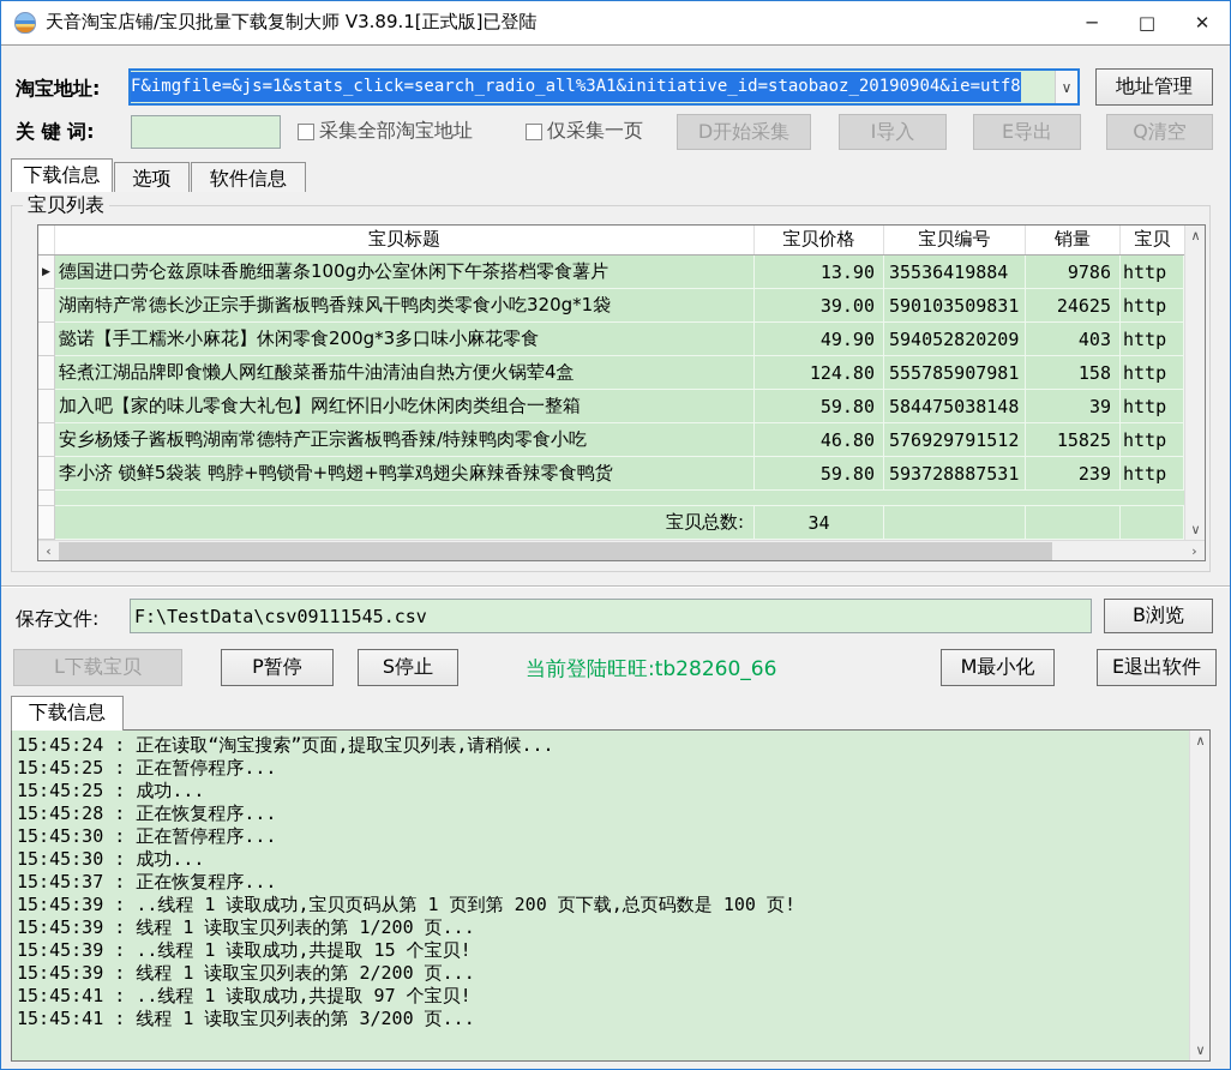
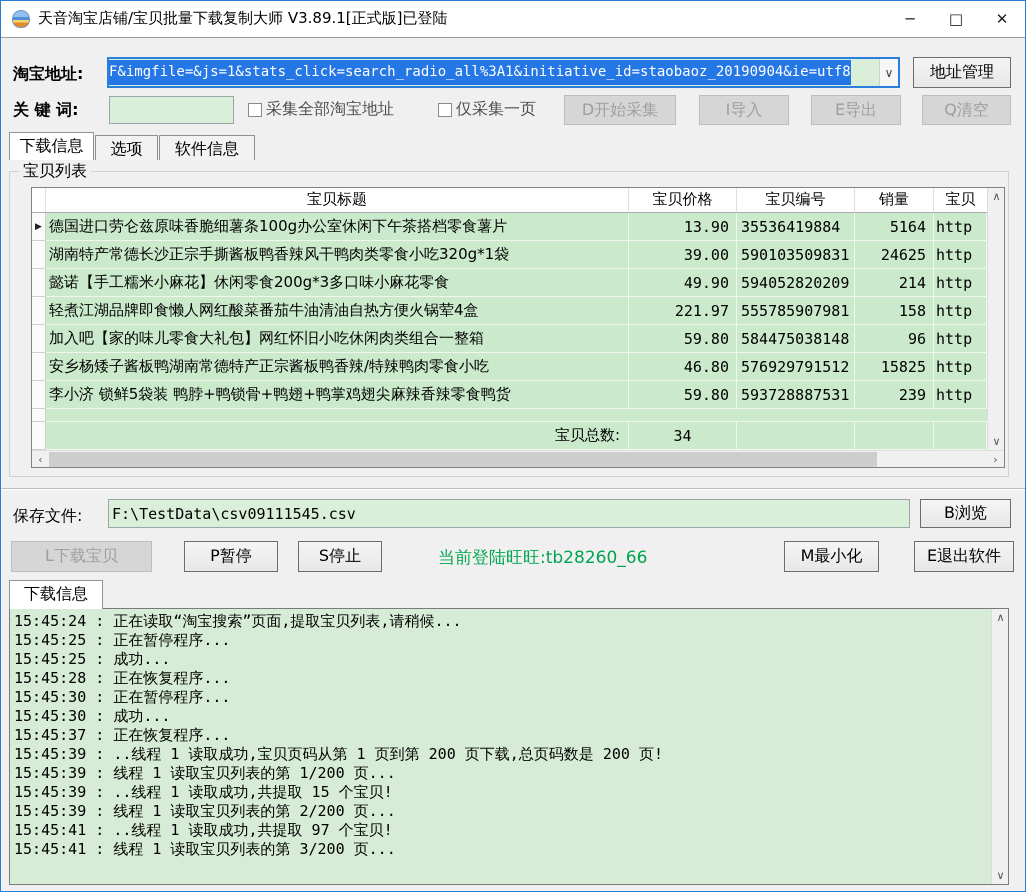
  天音淘宝店铺/宝贝批量下载复制大师 V3.89.1[正式版]已登陆
  ─
  □
  ✕
  淘宝地址:
  F&imgfile=&js=1&stats_click=search_radio_all%3A1&initiative_id=staobaoz_20190904&ie=utf8
  ∨
  地址管理
  关 键 词:
  采集全部淘宝地址
  仅采集一页
  D开始采集
  I导入
  E导出
  Q清空
  下载信息
  选项
  软件信息
  宝贝列表
  宝贝标题
  宝贝价格
  宝贝编号
  销量
  宝贝
  ▶
  德国进口劳仑兹原味香脆细薯条100g办公室休闲下午茶搭档零食薯片
  13.90
  35536419884
- 9786
+ 5164
  http
  湖南特产常德长沙正宗手撕酱板鸭香辣风干鸭肉类零食小吃320g*1袋
  39.00
  590103509831
  24625
  http
  懿诺【手工糯米小麻花】休闲零食200g*3多口味小麻花零食
  49.90
  594052820209
- 403
+ 214
  http
  轻煮江湖品牌即食懒人网红酸菜番茄牛油清油自热方便火锅荤4盒
- 124.80
+ 221.97
  555785907981
  158
  http
  加入吧【家的味儿零食大礼包】网红怀旧小吃休闲肉类组合一整箱
  59.80
  584475038148
- 39
+ 96
  http
  安乡杨矮子酱板鸭湖南常德特产正宗酱板鸭香辣/特辣鸭肉零食小吃
  46.80
  576929791512
  15825
  http
  李小济 锁鲜5袋装 鸭脖+鸭锁骨+鸭翅+鸭掌鸡翅尖麻辣香辣零食鸭货
  59.80
  593728887531
  239
  http
  宝贝总数:
  34
  ∧
  ∨
  ‹
  ›
  保存文件:
  F:\TestData\csv09111545.csv
  B浏览
  L下载宝贝
  P暂停
  S停止
  当前登陆旺旺:tb28260_66
  M最小化
  E退出软件
  下载信息
  15:45:24 : 正在读取“淘宝搜索”页面,提取宝贝列表,请稍候...
  15:45:25 : 正在暂停程序...
  15:45:25 : 成功...
  15:45:28 : 正在恢复程序...
  15:45:30 : 正在暂停程序...
  15:45:30 : 成功...
  15:45:37 : 正在恢复程序...
- 15:45:39 : ..线程 1 读取成功,宝贝页码从第 1 页到第 200 页下载,总页码数是 100 页!
+ 15:45:39 : ..线程 1 读取成功,宝贝页码从第 1 页到第 200 页下载,总页码数是 200 页!
  15:45:39 : 线程 1 读取宝贝列表的第 1/200 页...
  15:45:39 : ..线程 1 读取成功,共提取 15 个宝贝!
  15:45:39 : 线程 1 读取宝贝列表的第 2/200 页...
  15:45:41 : ..线程 1 读取成功,共提取 97 个宝贝!
  15:45:41 : 线程 1 读取宝贝列表的第 3/200 页...
  ∧
  ∨
